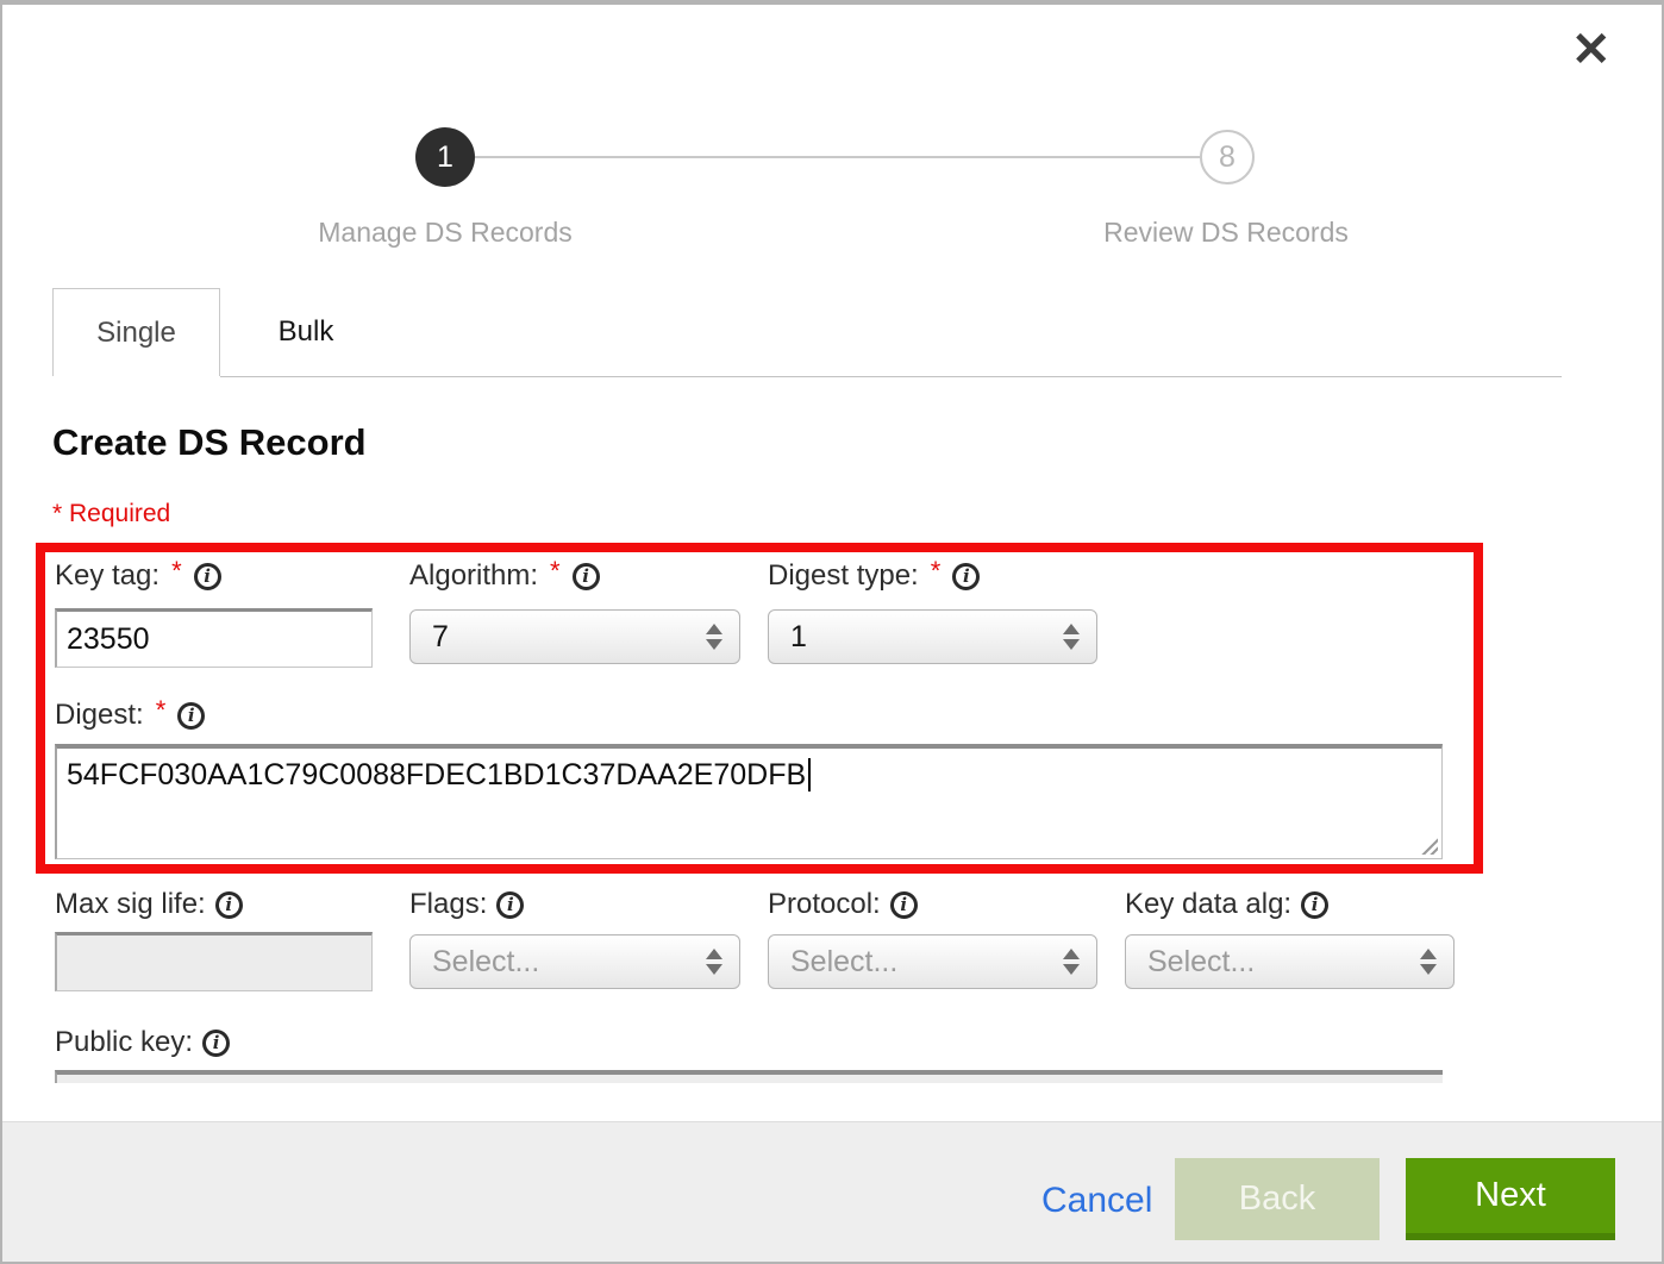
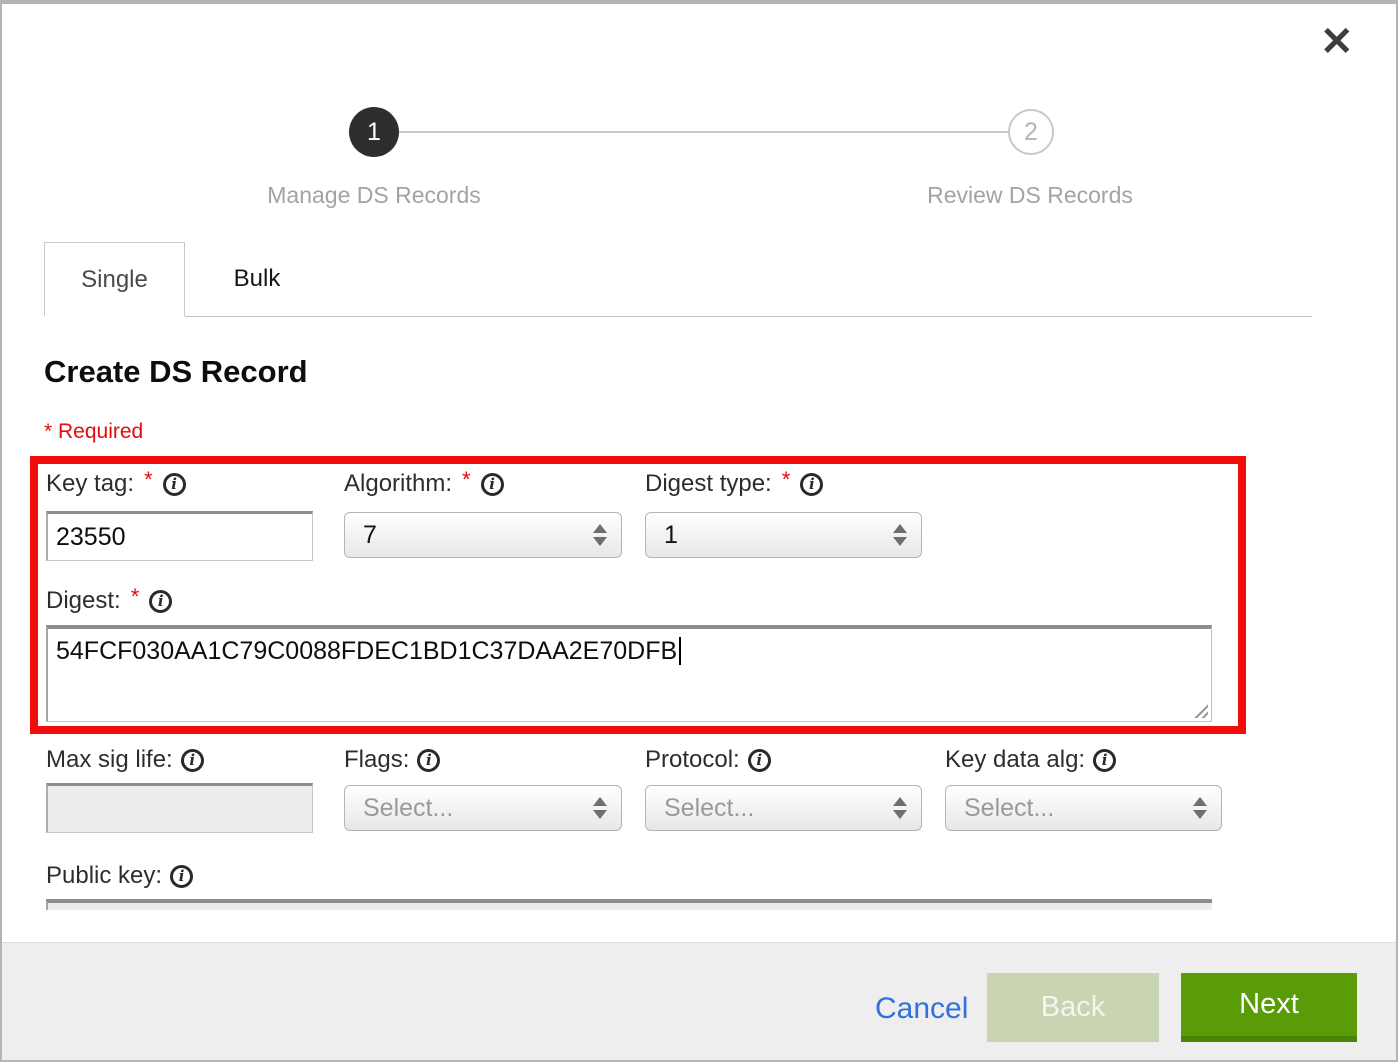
  ✕
  1
- 8
+ 2
  Manage DS Records
  Review DS Records
  Single
  Bulk
  Create DS Record
  * Required
  Key tag:
  *
  i
  Algorithm:
  *
  i
  Digest type:
  *
  i
  23550
  7
  1
  Digest:
  *
  i
  54FCF030AA1C79C0088FDEC1BD1C37DAA2E70DFB
  Max sig life:
  i
  Flags:
  i
  Protocol:
  i
  Key data alg:
  i
  Select...
  Select...
  Select...
  Public key:
  i
  Cancel
  Back
  Next
